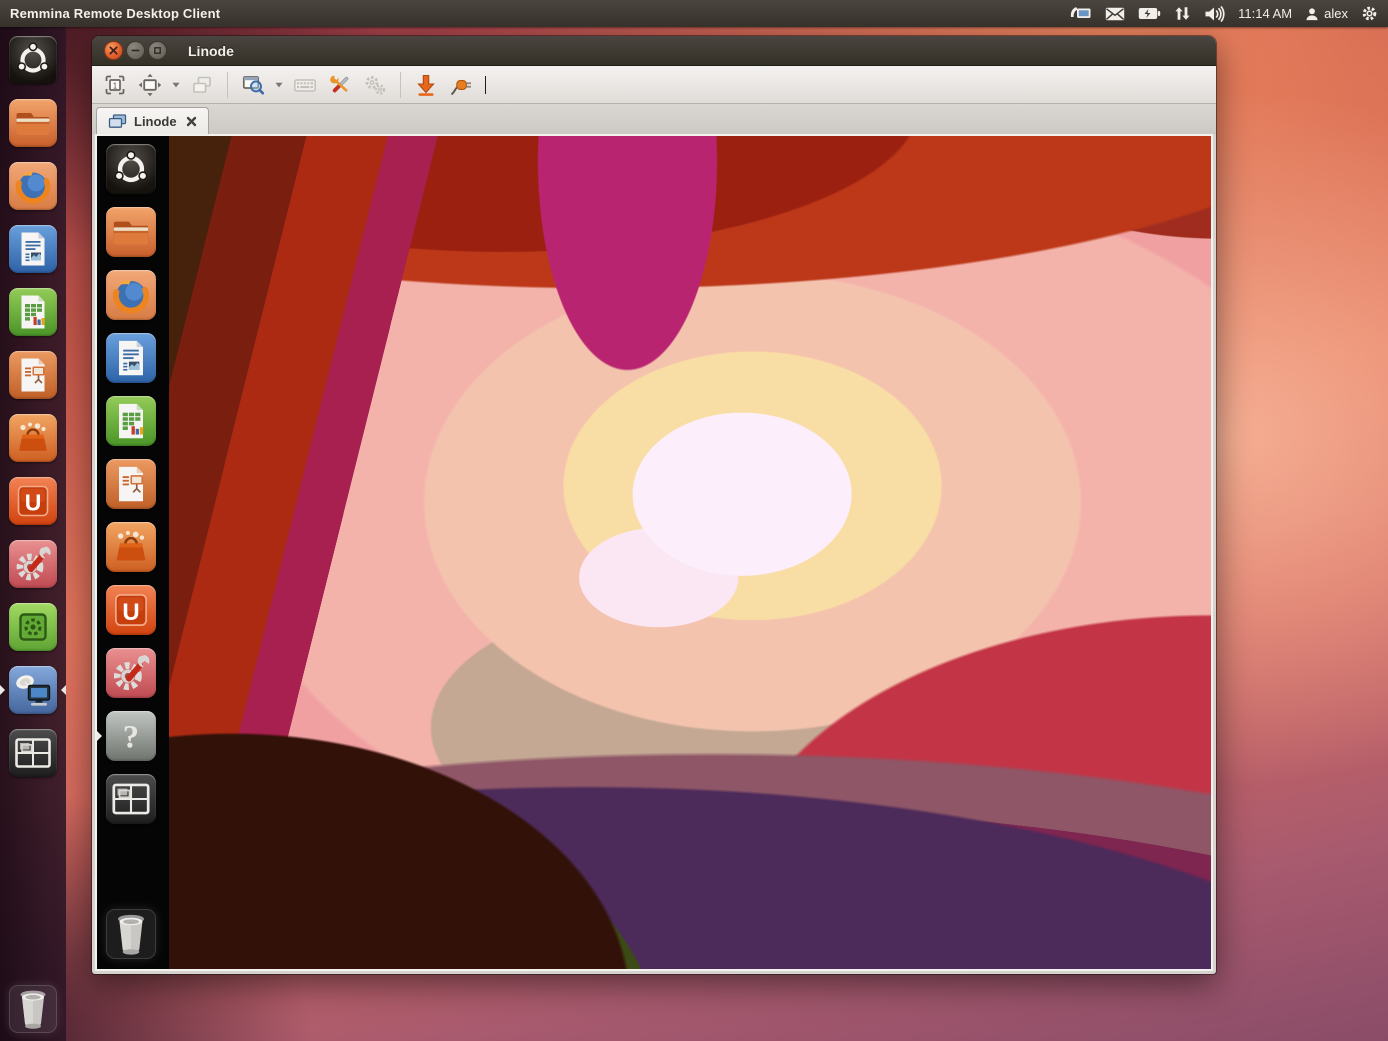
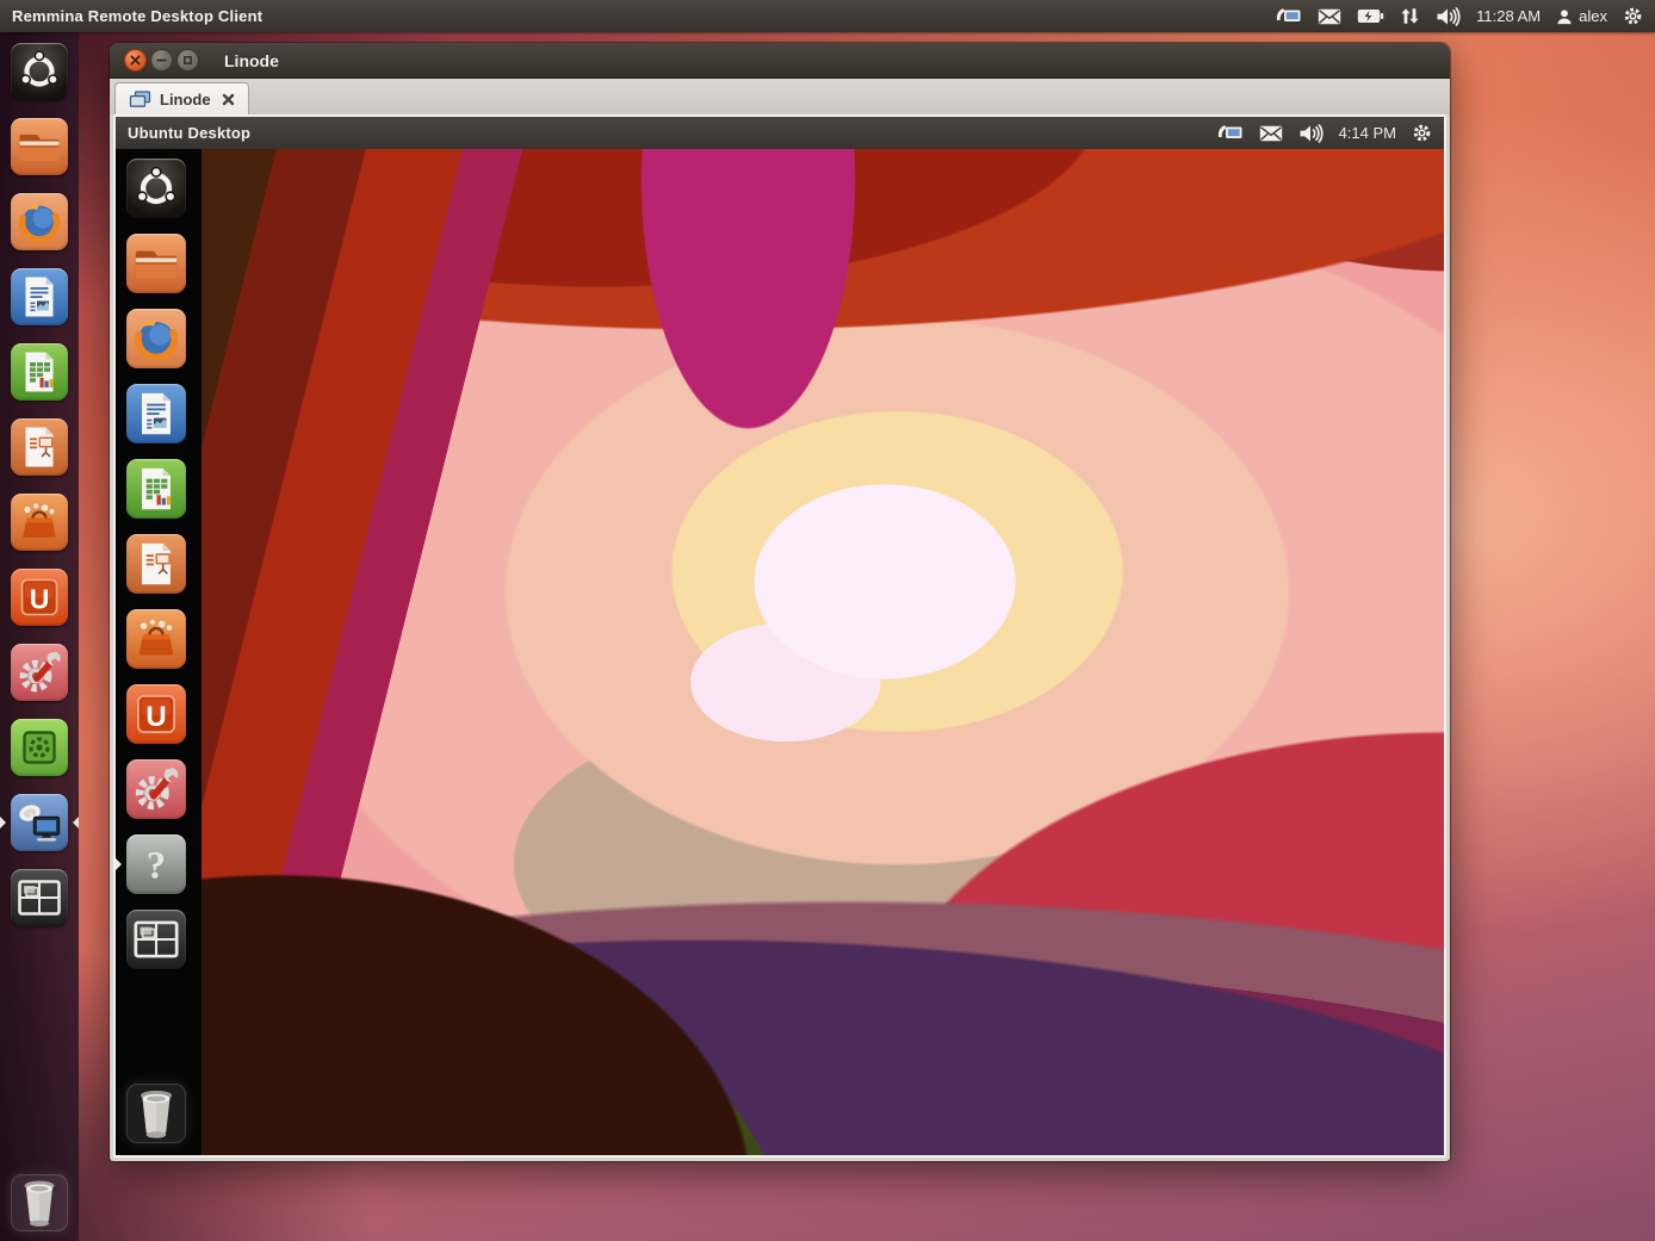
  Remmina Remote Desktop Client
- 11:14 AM
+ 11:28 AM
  alex
  U
  Linode
- 1
  Linode
+ Ubuntu Desktop
+ 4:14 PM
  U
  ?
